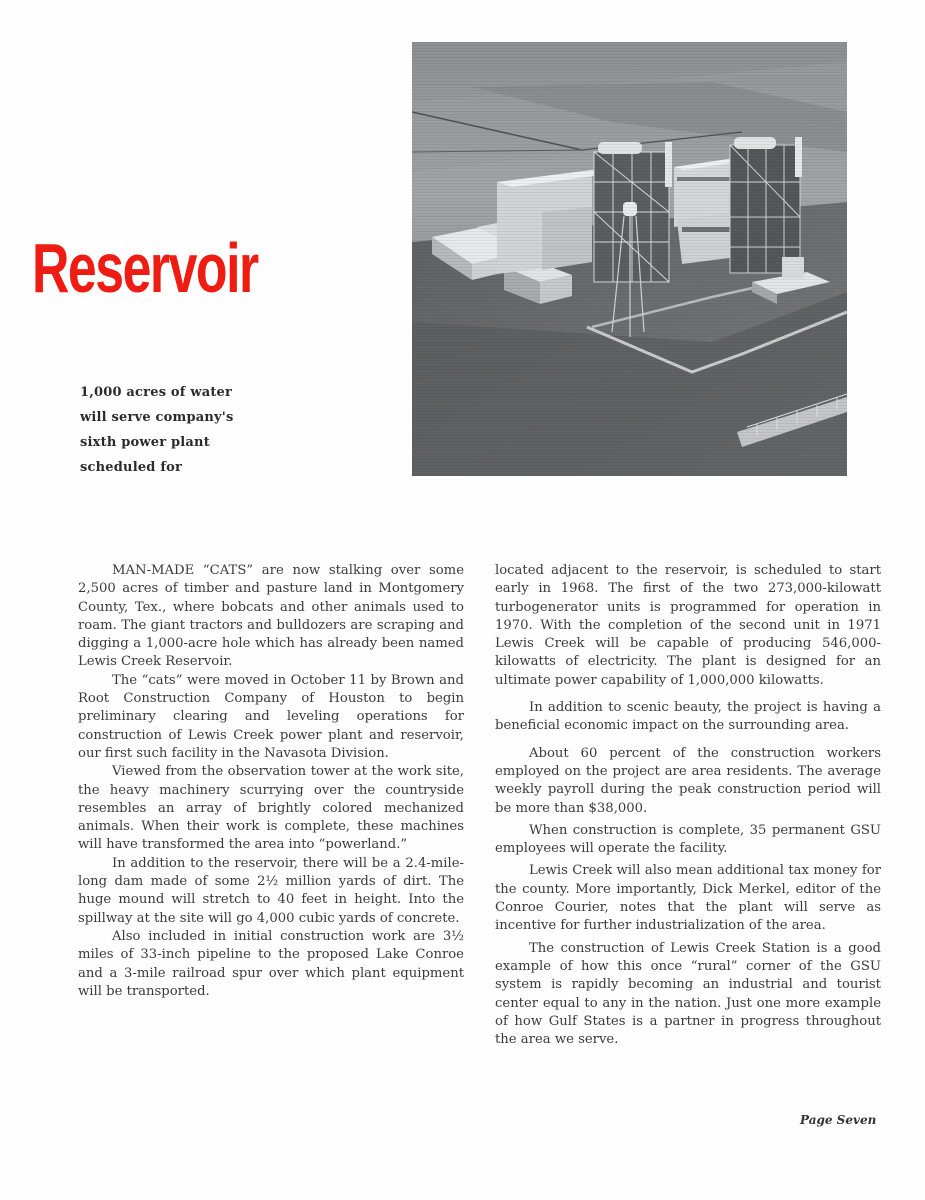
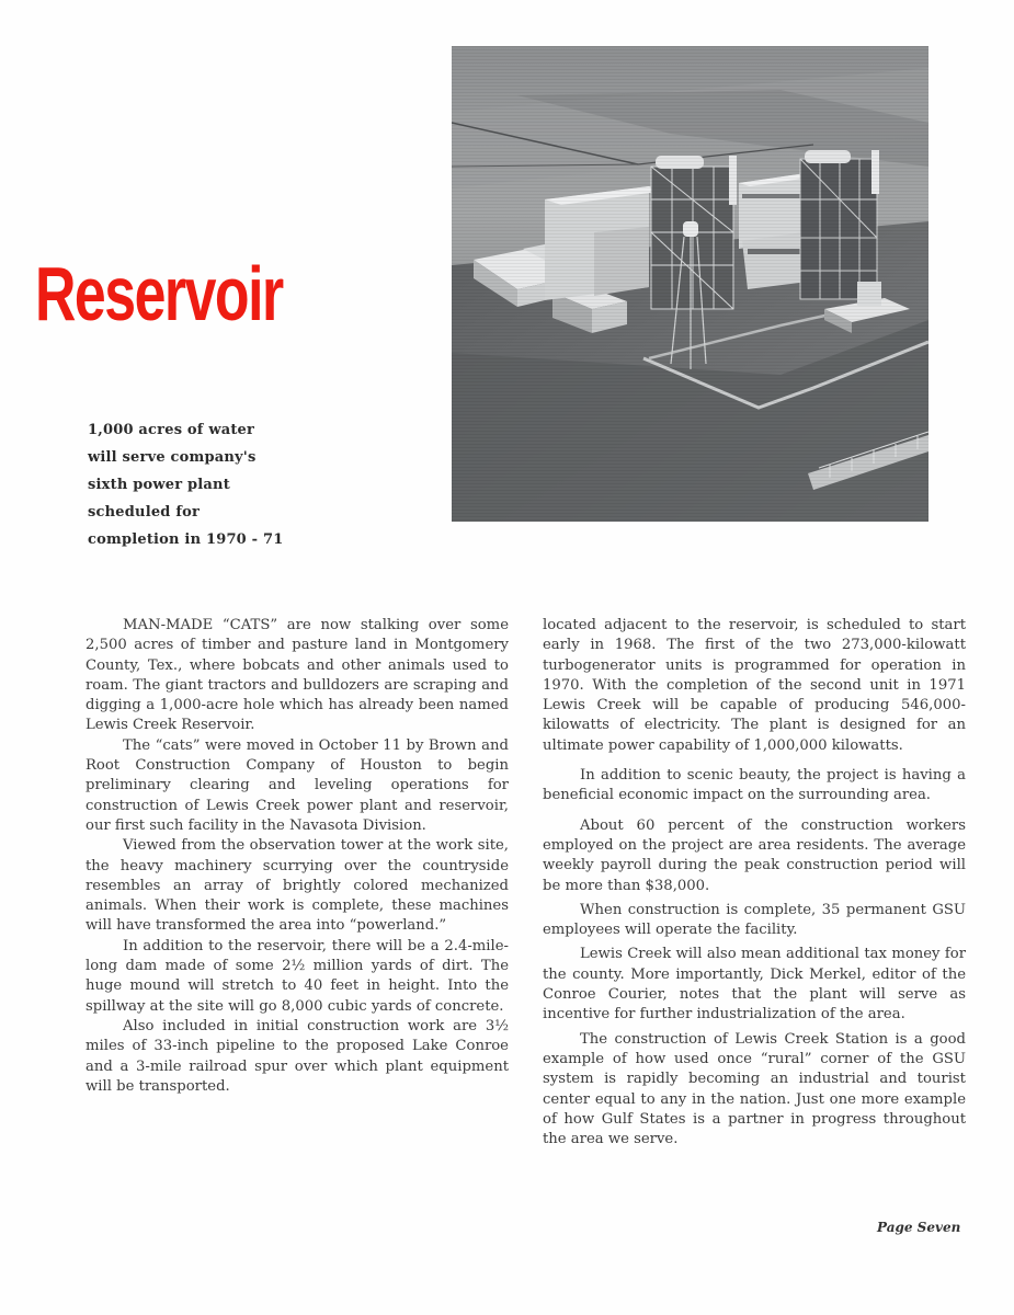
  Reservoir
  1,000 acres of water
  will serve company's
  sixth power plant
  scheduled for
+ completion in 1970 - 71
  MAN-MADE “CATS” are now stalking over some 2,500 acres of timber and pasture land in Montgomery County, Tex., where bobcats and other animals used to roam. The giant tractors and bull­dozers are scraping and digging a 1,000-acre hole which has already been named Lewis Creek Res­ervoir.
  The “cats” were moved in October 11 by Brown and Root Construction Company of Houston to begin preliminary clearing and leveling operations for construction of Lewis Creek power plant and reservoir, our first such facility in the Navasota Division.
  Viewed from the observation tower at the work site, the heavy machinery scurrying over the coun­tryside resembles an array of brightly colored mech­anized animals. When their work is complete, these machines will have transformed the area into “pow­erland.”
- In addition to the reservoir, there will be a 2.4-mile-long dam made of some 2½ million yards of dirt. The huge mound will stretch to 40 feet in height. Into the spillway at the site will go 4,000 cubic yards of concrete.
+ In addition to the reservoir, there will be a 2.4-mile-long dam made of some 2½ million yards of dirt. The huge mound will stretch to 40 feet in height. Into the spillway at the site will go 8,000 cubic yards of concrete.
  Also included in initial construction work are 3½ miles of 33-inch pipeline to the proposed Lake Conroe and a 3-mile railroad spur over which plant equipment will be transported.
  located adjacent to the reservoir, is scheduled to start early in 1968. The first of the two 273,000-kilowatt turbogenerator units is programmed for operation in 1970. With the completion of the second unit in 1971 Lewis Creek will be capable of produc­ing 546,000-kilowatts of electricity. The plant is de­signed for an ultimate power capability of 1,000,000 kilowatts.
  In addition to scenic beauty, the project is hav­ing a beneficial economic impact on the surround­ing area.
  About 60 percent of the construction workers employed on the project are area residents. The average weekly payroll during the peak construc­tion period will be more than $38,000.
  When construction is complete, 35 permanent GSU employees will operate the facility.
  Lewis Creek will also mean additional tax money for the county. More importantly, Dick Mer­kel, editor of the Conroe Courier, notes that the plant will serve as incentive for further industrial­ization of the area.
- The construction of Lewis Creek Station is a good example of how this once “rural” corner of the GSU system is rapidly becoming an industrial and tourist center equal to any in the nation. Just one more example of how Gulf States is a partner in progress throughout the area we serve.
+ The construction of Lewis Creek Station is a good example of how used once “rural” corner of the GSU system is rapidly becoming an industrial and tourist center equal to any in the nation. Just one more example of how Gulf States is a partner in progress throughout the area we serve.
  Page Seven
